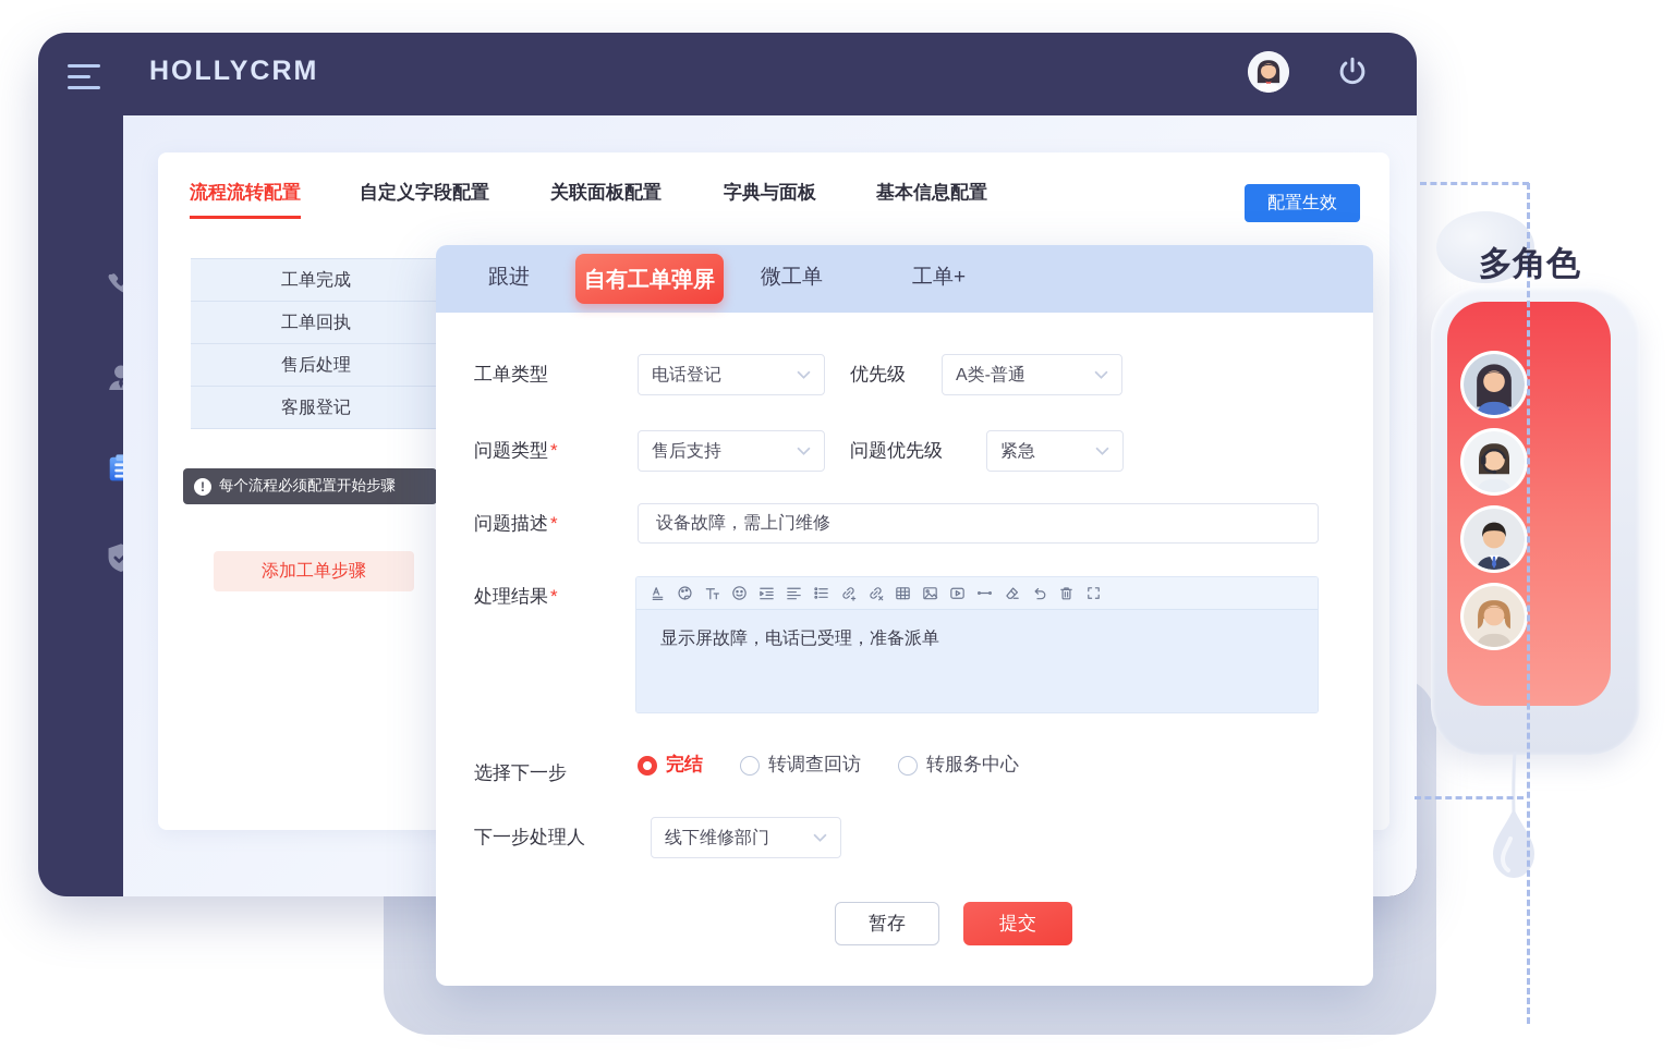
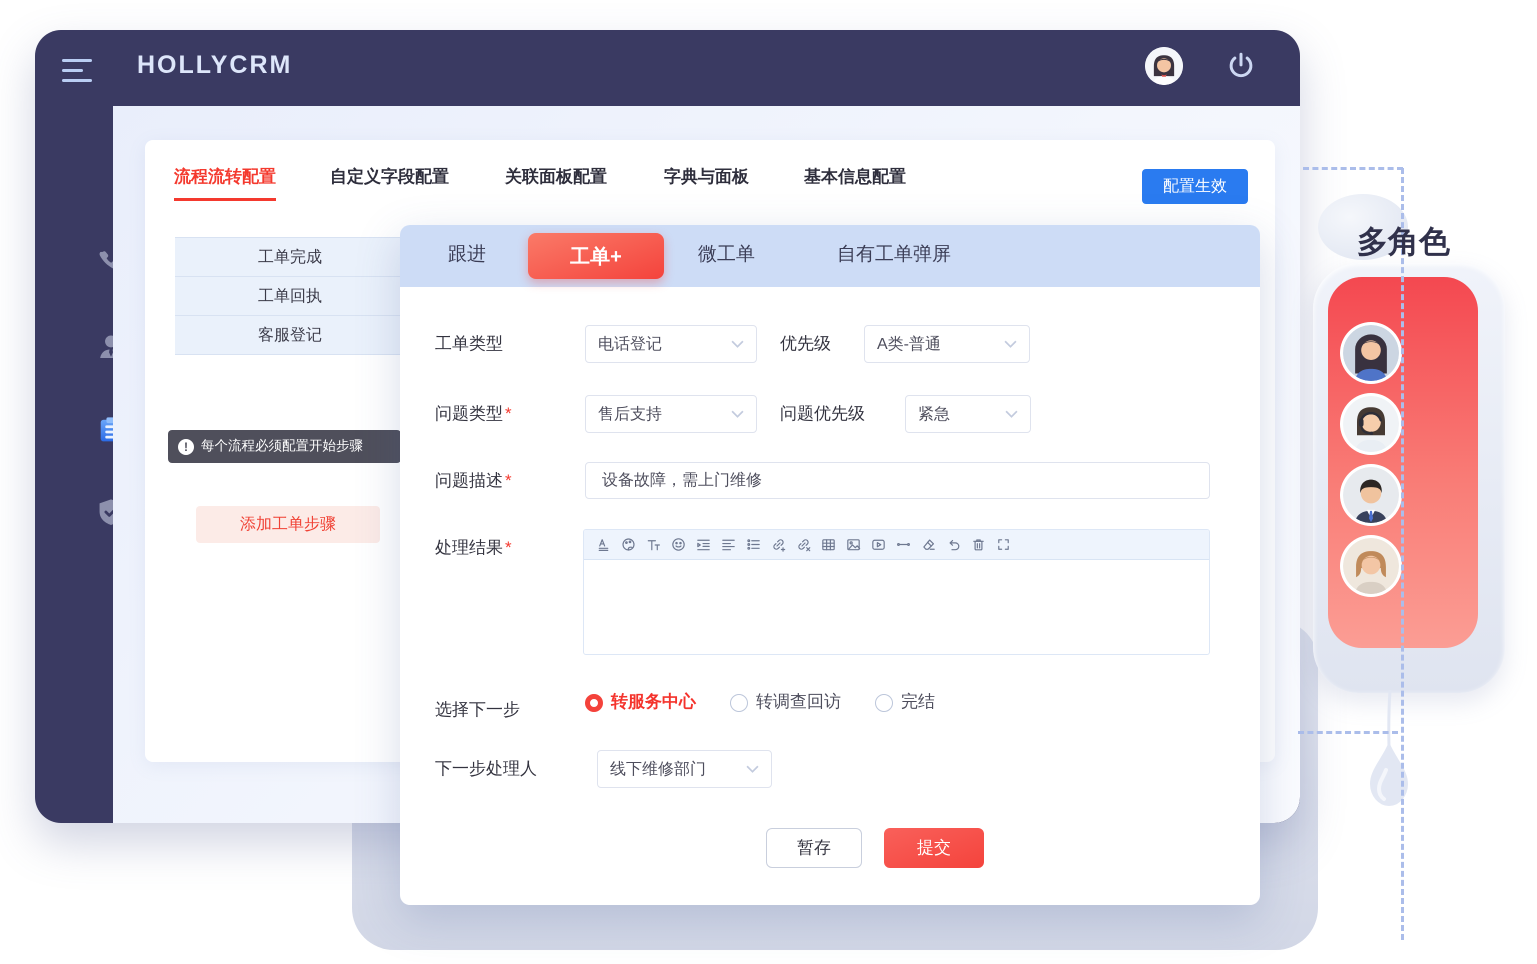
  HOLLYCRM
  流程流转配置
  自定义字段配置
  关联面板配置
  字典与面板
  基本信息配置
  配置生效
  工单完成
  工单回执
- 售后处理
  客服登记
  !
  每个流程必须配置开始步骤
  添加工单步骤
  跟进
- 自有工单弹屏
+ 工单+
  微工单
- 工单+
+ 自有工单弹屏
  工单类型
  电话登记
  优先级
  A类-普通
  问题类型*
  售后支持
  问题优先级
  紧急
  问题描述*
  设备故障，需上门维修
  处理结果*
- 显示屏故障，电话已受理，准备派单
  选择下一步
- 完结
+ 转服务中心
  转调查回访
- 转服务中心
+ 完结
  下一步处理人
  线下维修部门
  暂存
  提交
  多角色
